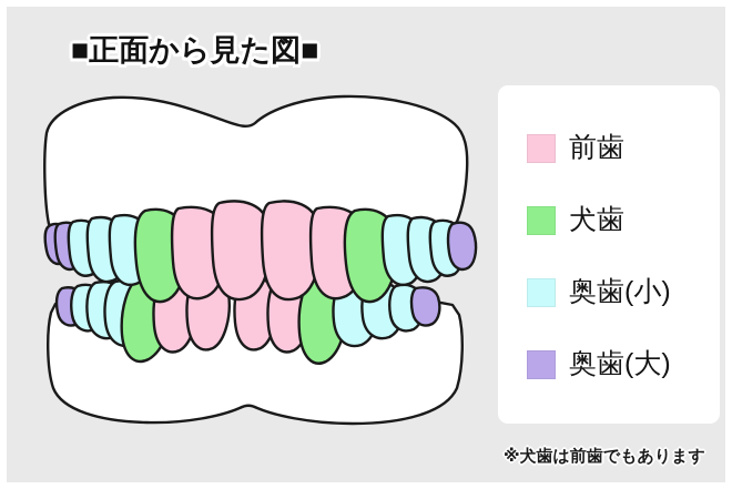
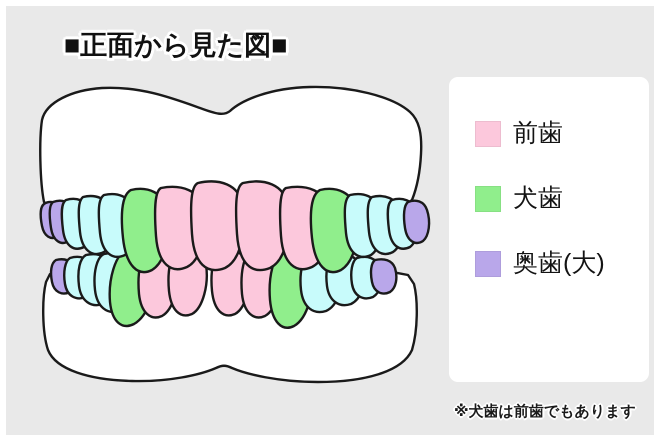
  ■正面から見た図■
  前歯
  犬歯
- 奥歯(小)
  奥歯(大)
  ※犬歯は前歯でもあります
